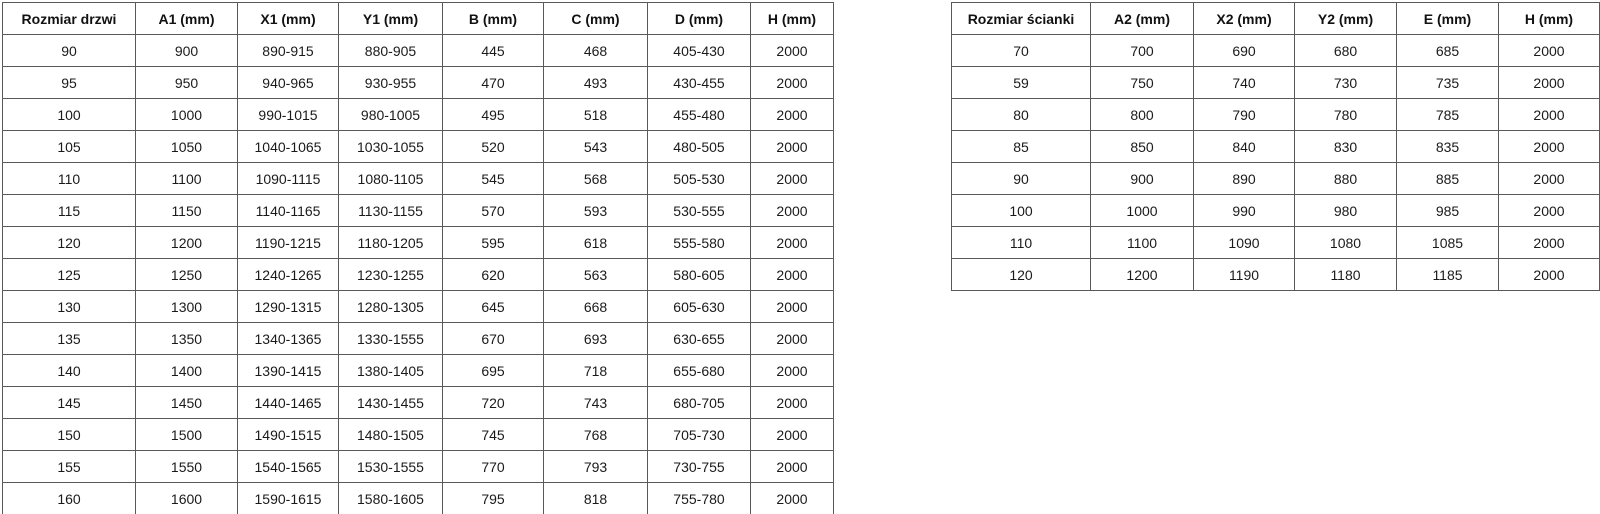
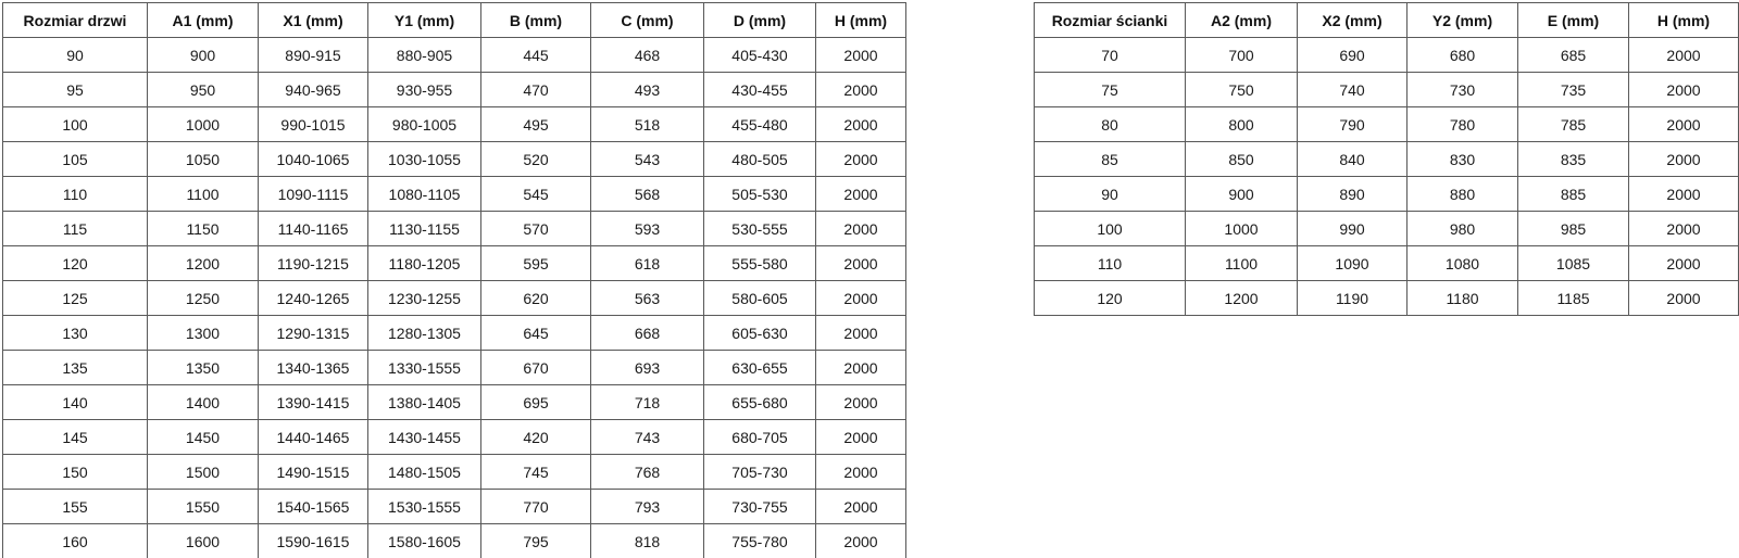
  Rozmiar drzwi	A1 (mm)	X1 (mm)	Y1 (mm)	B (mm)	C (mm)	D (mm)	H (mm)
  90	900	890-915	880-905	445	468	405-430	2000
  95	950	940-965	930-955	470	493	430-455	2000
  100	1000	990-1015	980-1005	495	518	455-480	2000
  105	1050	1040-1065	1030-1055	520	543	480-505	2000
  110	1100	1090-1115	1080-1105	545	568	505-530	2000
  115	1150	1140-1165	1130-1155	570	593	530-555	2000
  120	1200	1190-1215	1180-1205	595	618	555-580	2000
  125	1250	1240-1265	1230-1255	620	563	580-605	2000
  130	1300	1290-1315	1280-1305	645	668	605-630	2000
  135	1350	1340-1365	1330-1555	670	693	630-655	2000
  140	1400	1390-1415	1380-1405	695	718	655-680	2000
- 145	1450	1440-1465	1430-1455	720	743	680-705	2000
+ 145	1450	1440-1465	1430-1455	420	743	680-705	2000
  150	1500	1490-1515	1480-1505	745	768	705-730	2000
  155	1550	1540-1565	1530-1555	770	793	730-755	2000
  160	1600	1590-1615	1580-1605	795	818	755-780	2000
  Rozmiar ścianki	A2 (mm)	X2 (mm)	Y2 (mm)	E (mm)	H (mm)
  70	700	690	680	685	2000
- 59	750	740	730	735	2000
+ 75	750	740	730	735	2000
  80	800	790	780	785	2000
  85	850	840	830	835	2000
  90	900	890	880	885	2000
  100	1000	990	980	985	2000
  110	1100	1090	1080	1085	2000
  120	1200	1190	1180	1185	2000
